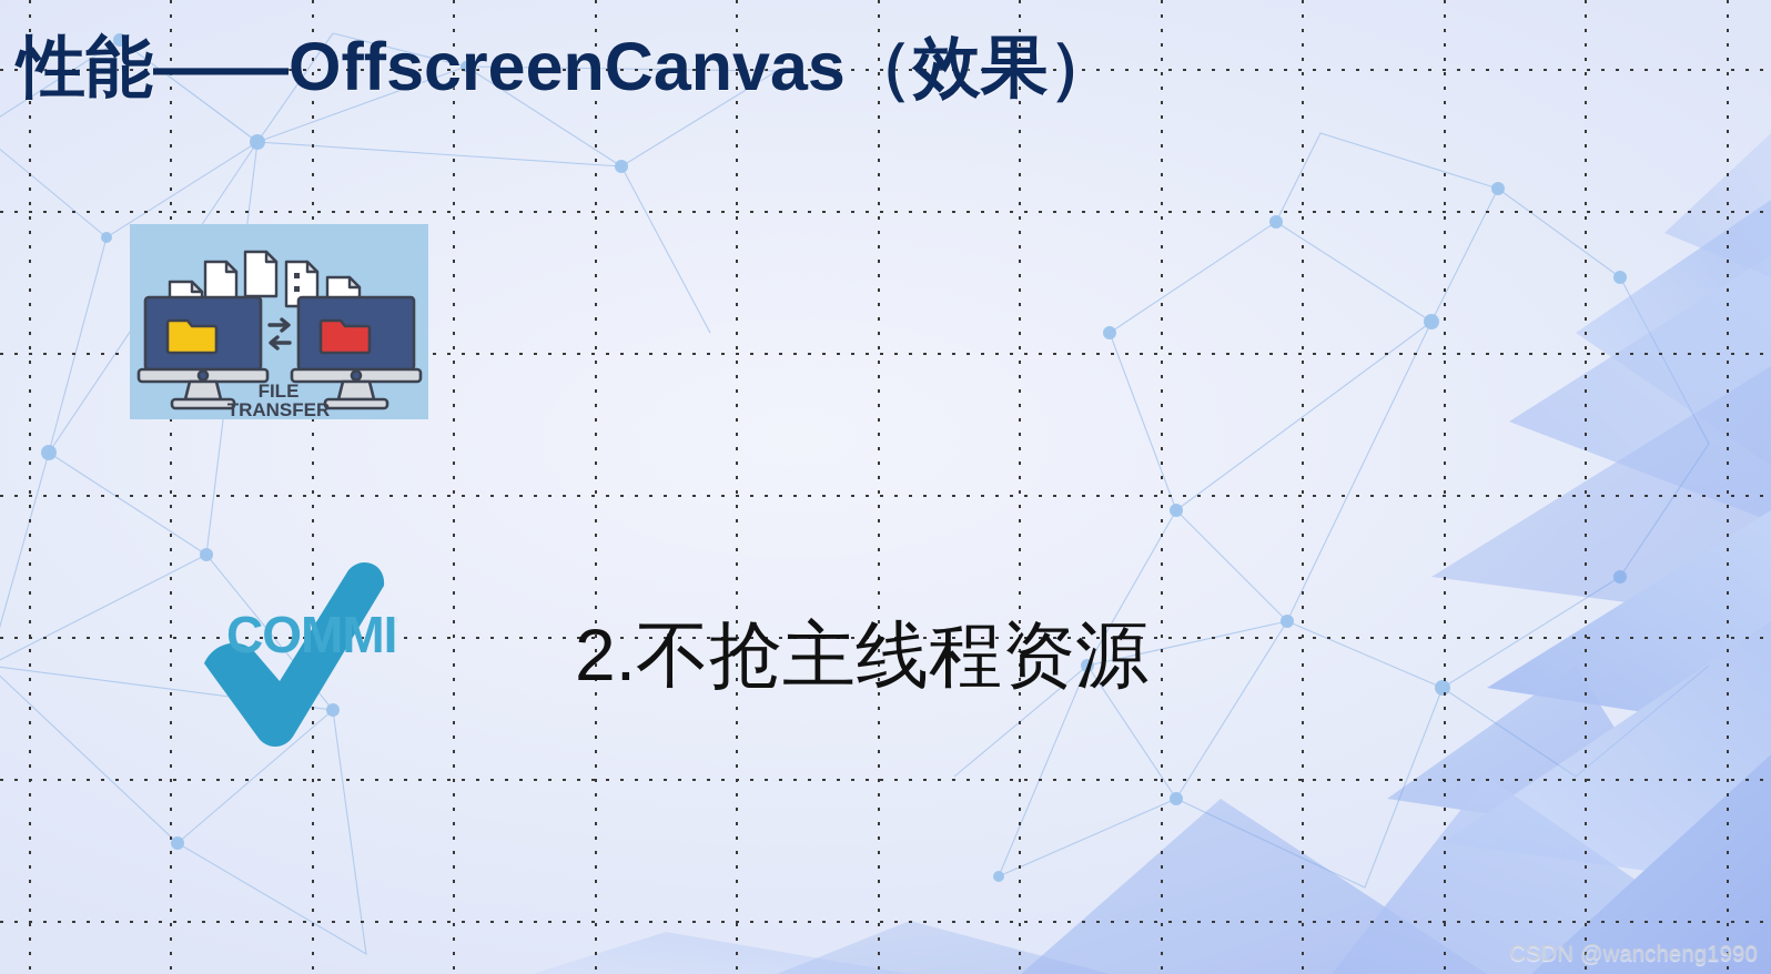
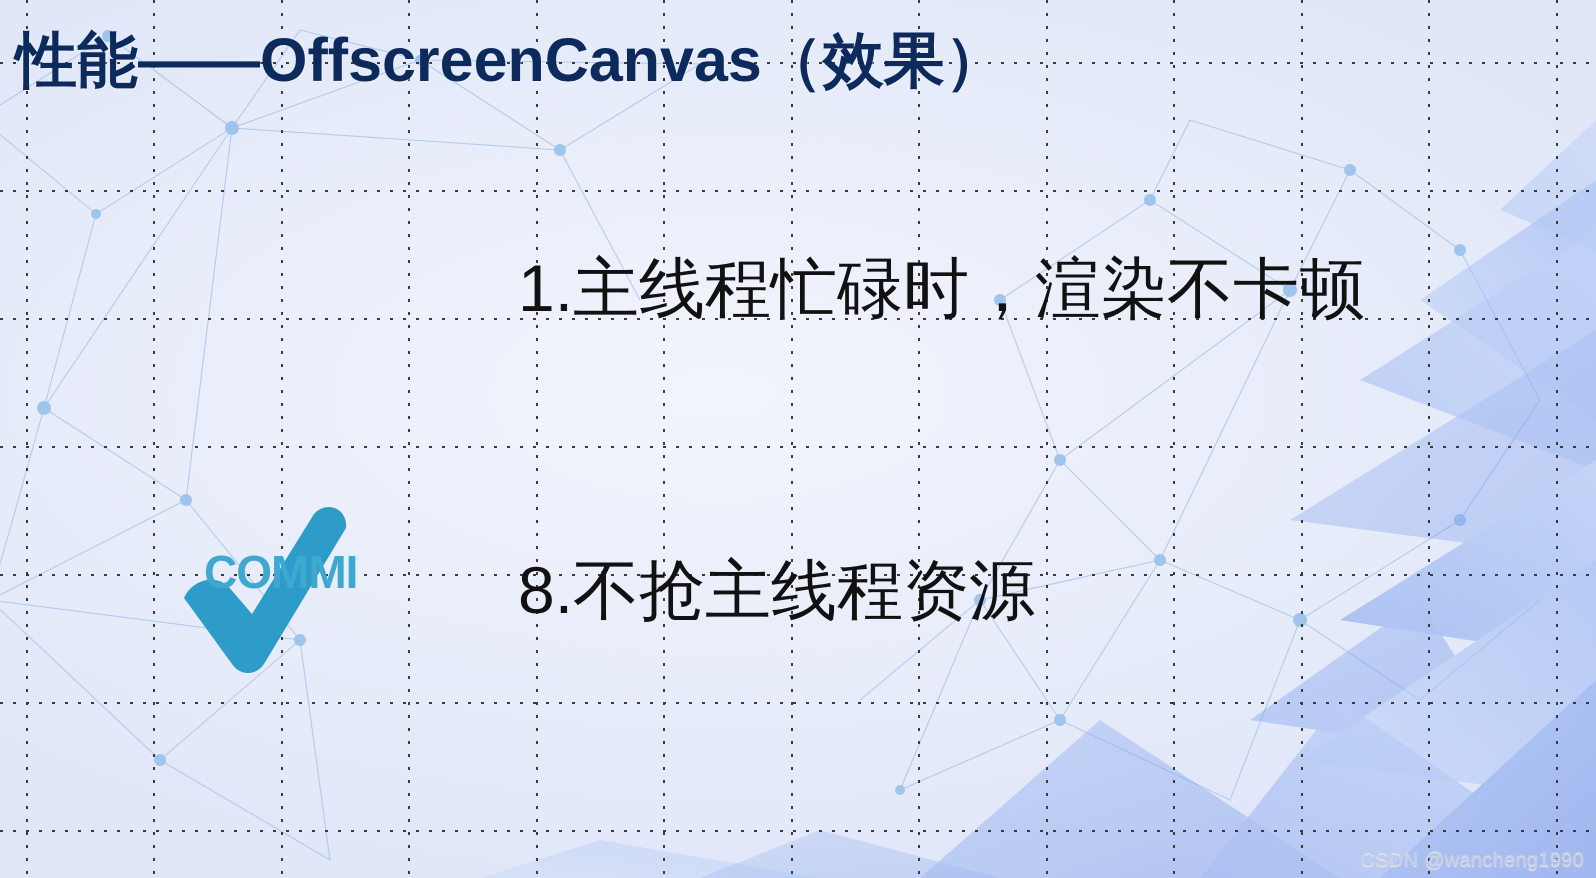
  性能——OffscreenCanvas（效果）
- FILE
- TRANSFER
  COMMI
+ 1.主线程忙碌时，渲染不卡顿
- 2.不抢主线程资源
+ 8.不抢主线程资源
  CSDN @wancheng1990
